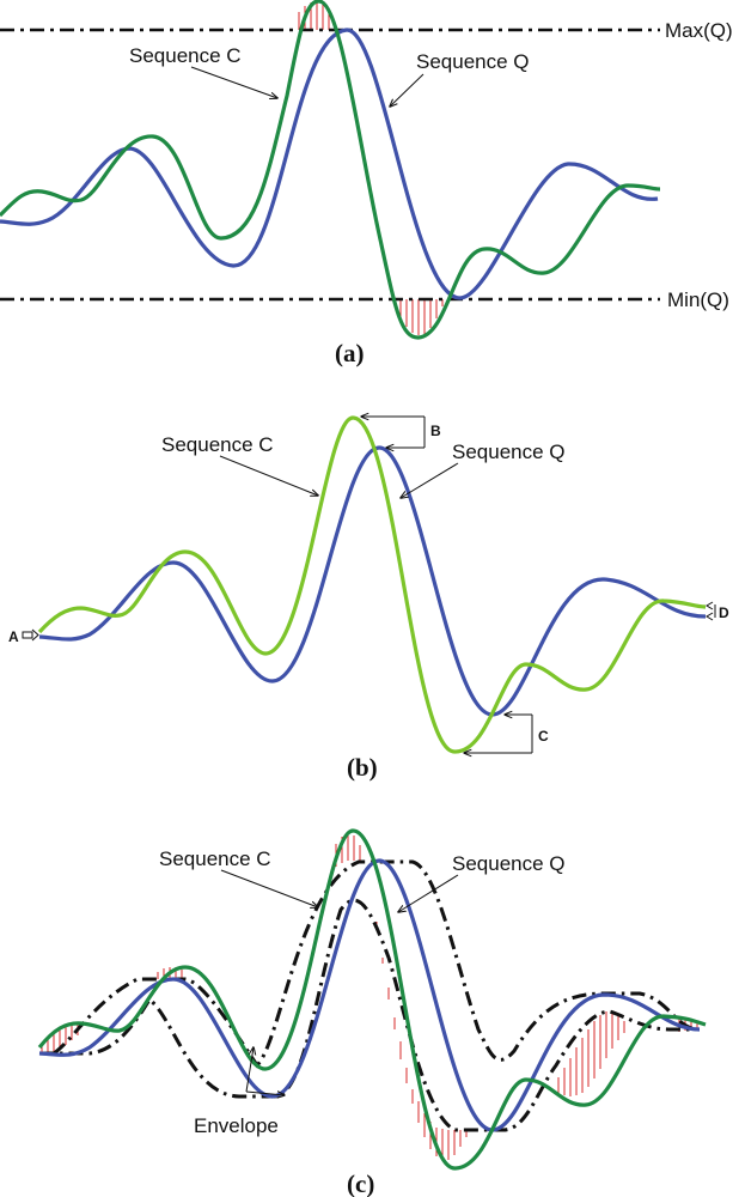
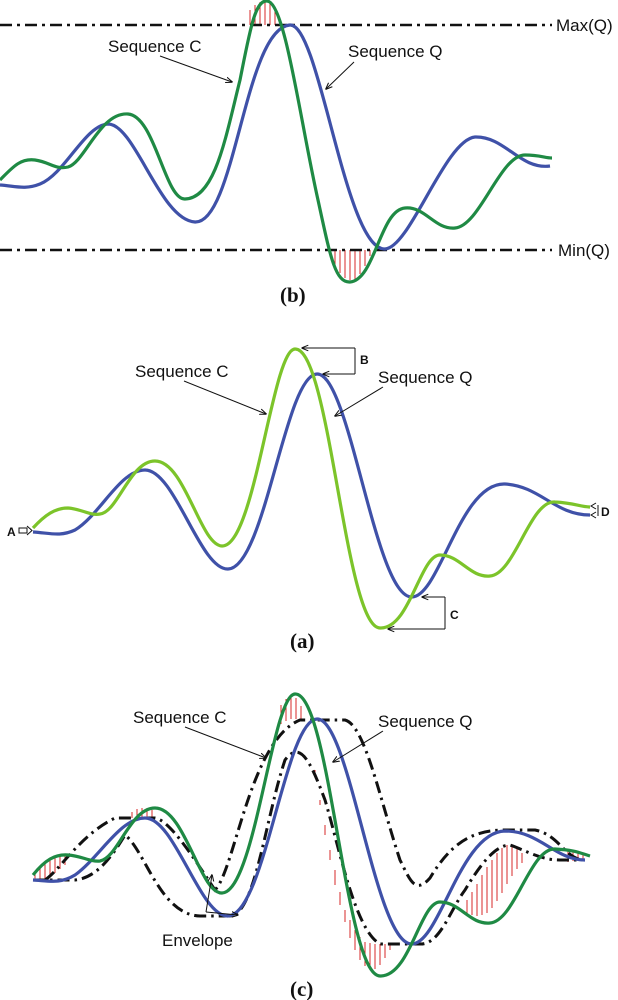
  Max(Q)
  Min(Q)
  Sequence C
  Sequence Q
- (a)
+ (b)
  Sequence C
  Sequence Q
  B
  C
  A
  D
- (b)
+ (a)
  Sequence C
  Sequence Q
  Envelope
  (c)
